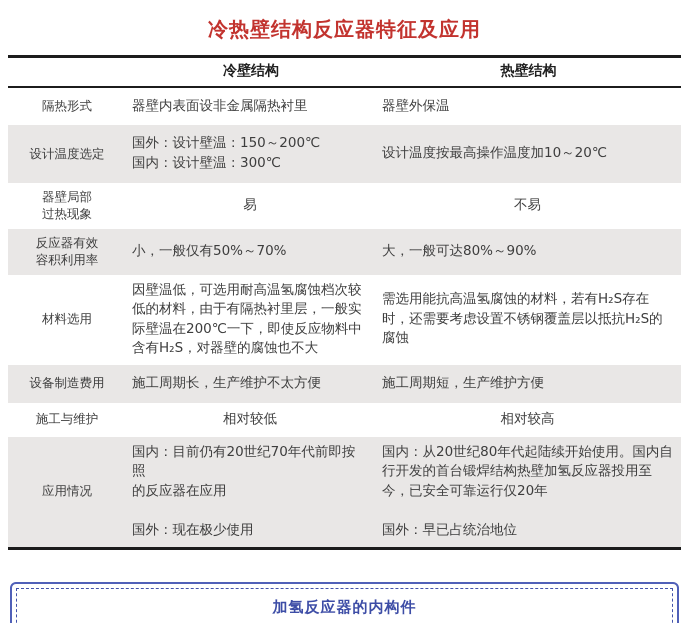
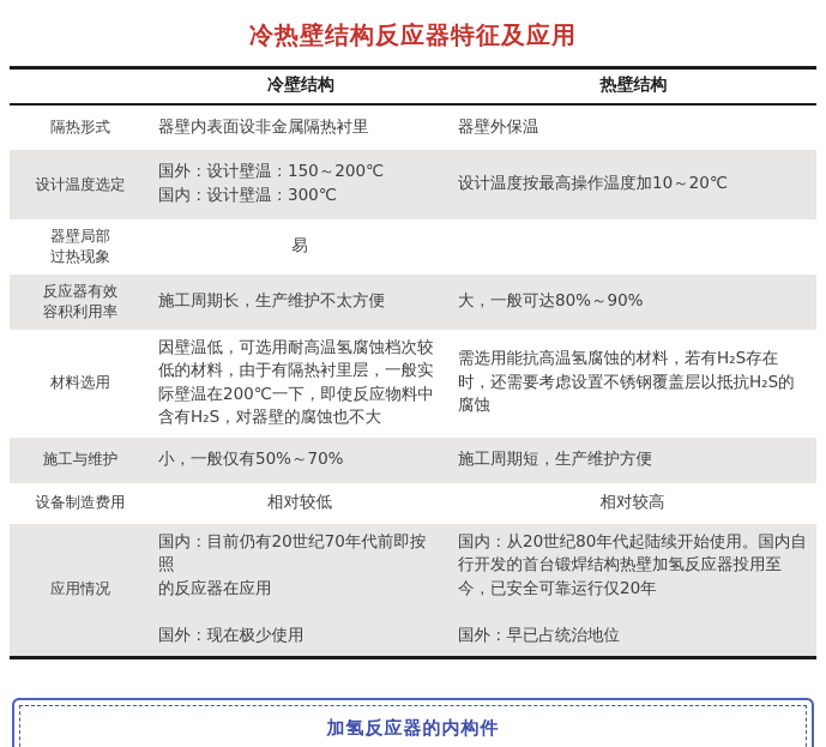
  冷热壁结构反应器特征及应用
  冷壁结构
  热壁结构
  隔热形式
  器壁内表面设非金属隔热衬里
  器壁外保温
  设计温度选定
  国外：设计壁温：150～200℃
  国内：设计壁温：300℃
  设计温度按最高操作温度加10～20℃
  器壁局部
  过热现象
  易
- 不易
  反应器有效
  容积利用率
- 小，一般仅有50%～70%
+ 施工周期长，生产维护不太方便
  大，一般可达80%～90%
  材料选用
  因壁温低，可选用耐高温氢腐蚀档次较低的材料，由于有隔热衬里层，一般实际壁温在200℃一下，即使反应物料中含有H₂S，对器壁的腐蚀也不大
  需选用能抗高温氢腐蚀的材料，若有H₂S存在时，还需要考虑设置不锈钢覆盖层以抵抗H₂S的腐蚀
- 设备制造费用
+ 施工与维护
- 施工周期长，生产维护不太方便
+ 小，一般仅有50%～70%
  施工周期短，生产维护方便
- 施工与维护
+ 设备制造费用
  相对较低
  相对较高
  应用情况
  国内：目前仍有20世纪70年代前即按照
  的反应器在应用
  国外：现在极少使用
  国内：从20世纪80年代起陆续开始使用。国内自行开发的首台锻焊结构热壁加氢反应器投用至今，已安全可靠运行仅20年
  国外：早已占统治地位
  加氢反应器的内构件
